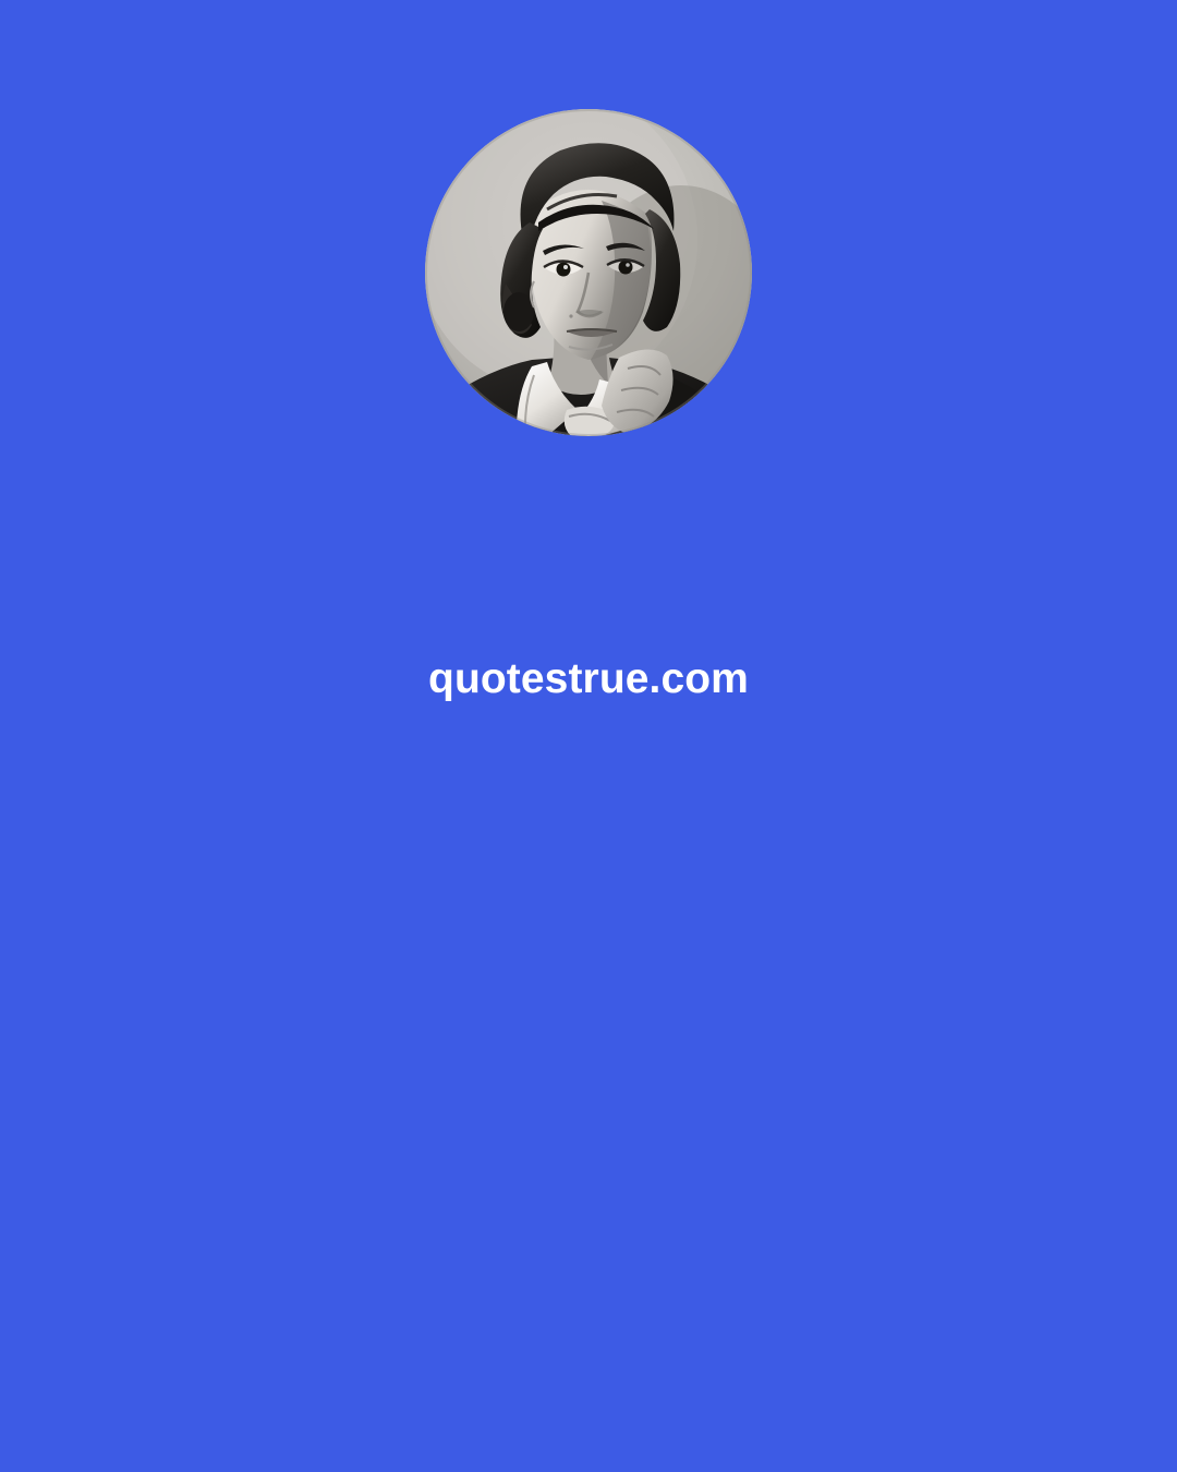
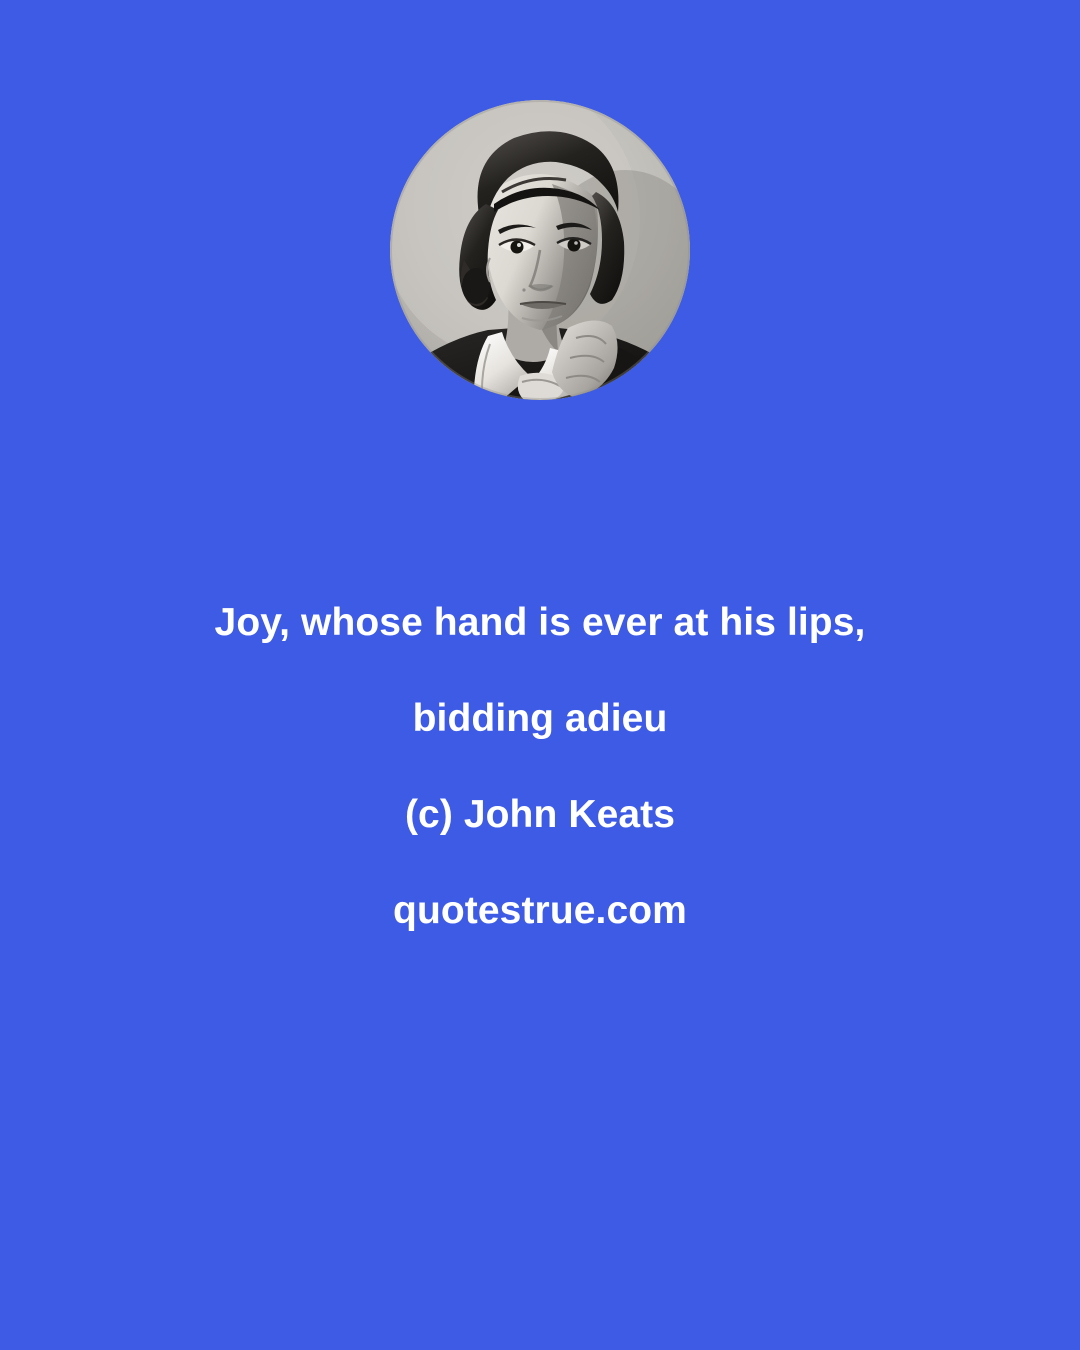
+ Joy, whose hand is ever at his lips,
+ bidding adieu
+ (c) John Keats
  quotestrue.com
